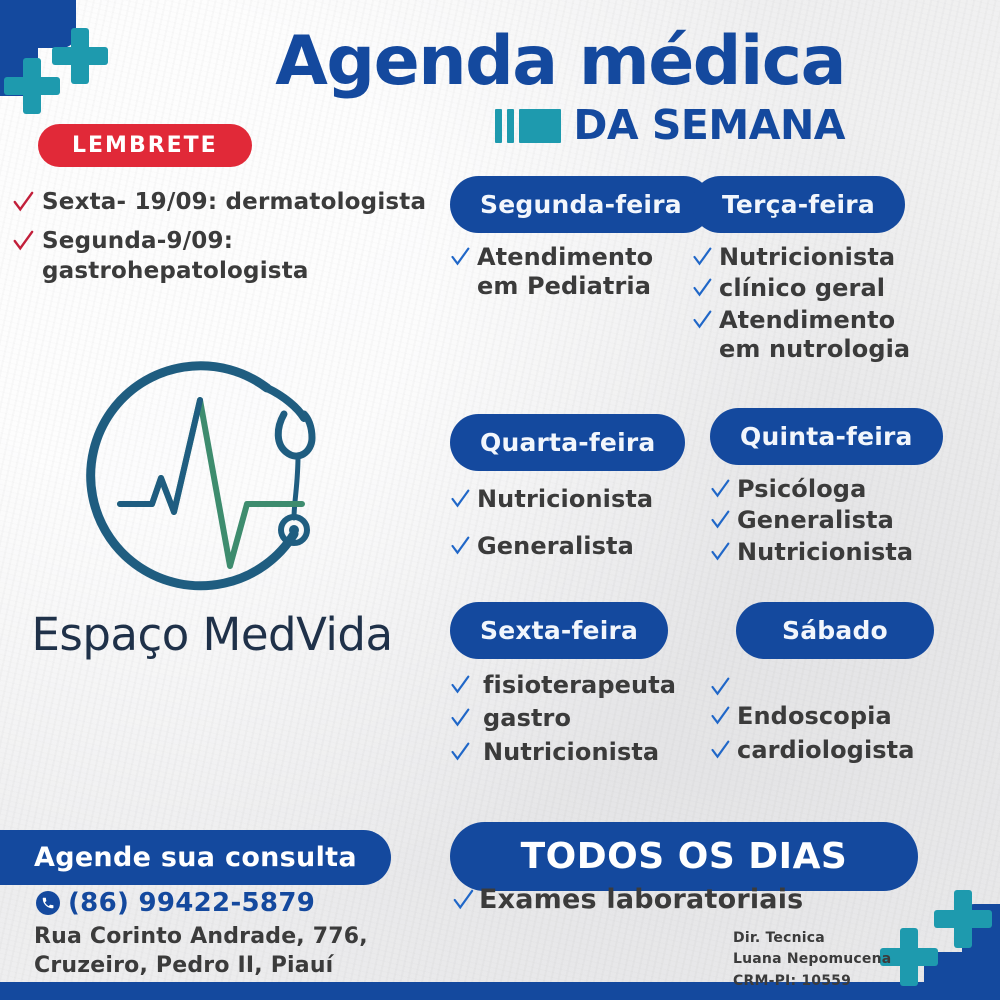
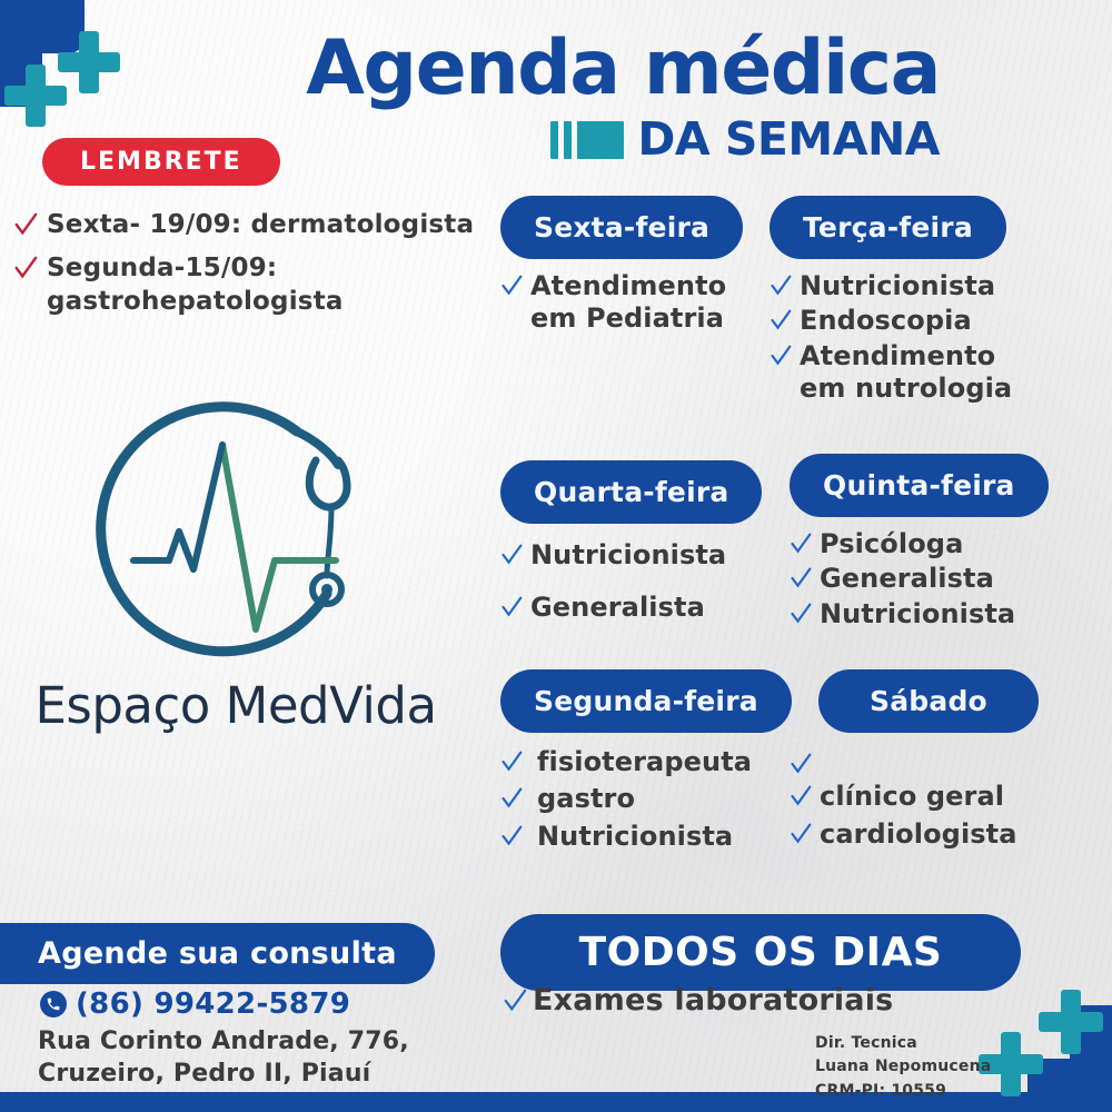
  Agenda médica
  DA SEMANA
  LEMBRETE
  Sexta- 19/09: dermatologista
- Segunda-9/09: gastrohepatologista
+ Segunda-15/09: gastrohepatologista
  Espaço MedVida
- Segunda-feira
+ Sexta-feira
  Atendimento em Pediatria
  Terça-feira
  Nutricionista
- clínico geral
+ Endoscopia
  Atendimento em nutrologia
  Quarta-feira
  Nutricionista
  Generalista
  Quinta-feira
  Psicóloga
  Generalista
  Nutricionista
- Sexta-feira
+ Segunda-feira
  fisioterapeuta
  gastro
  Nutricionista
  Sábado
- Endoscopia
+ clínico geral
  cardiologista
  Agende sua consulta
  (86) 99422-5879
  Rua Corinto Andrade, 776,
  Cruzeiro, Pedro II, Piauí
  TODOS OS DIAS
  Exames laboratoriais
  Dir. Tecnica
  Luana Nepomucena
  CRM-PI: 10559
